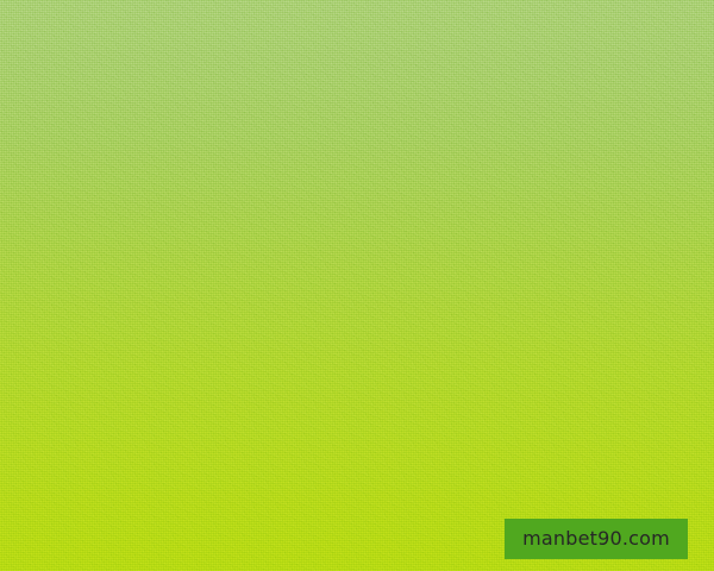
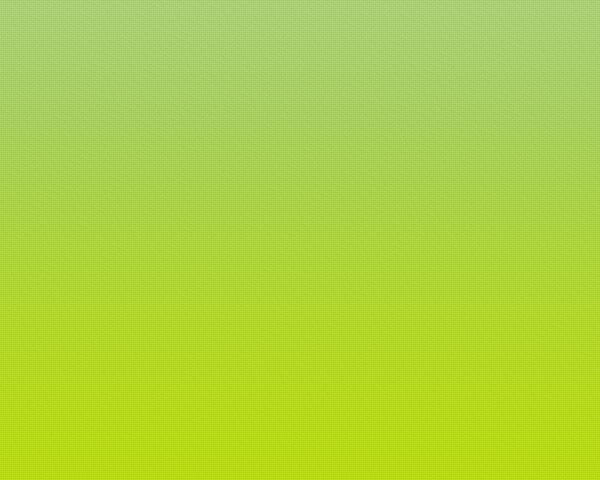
- manbet90.com
